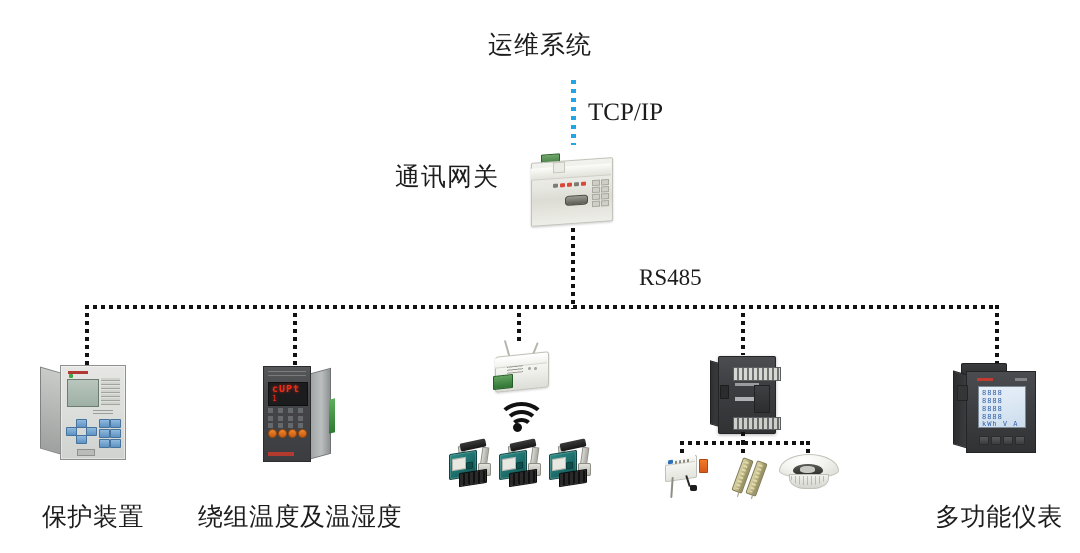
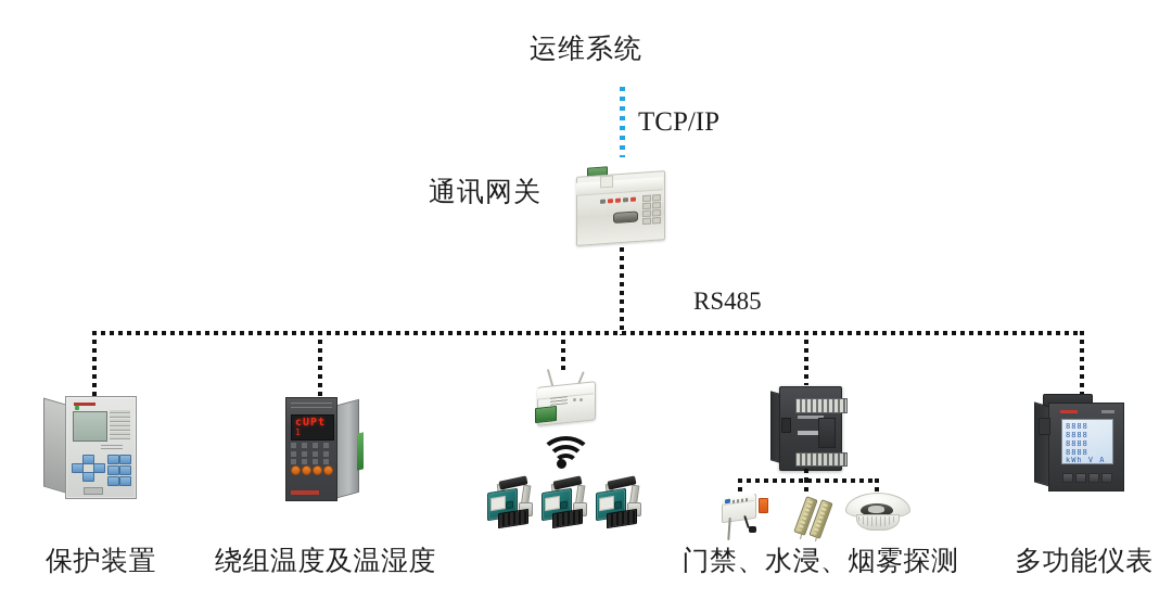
  运维系统
  TCP/IP
  通讯网关
  RS485
  cUPt
  1
  8888
  8888
  8888
  8888
  kWh V A
  保护装置
  绕组温度及温湿度
+ 门禁、水浸、烟雾探测
  多功能仪表
